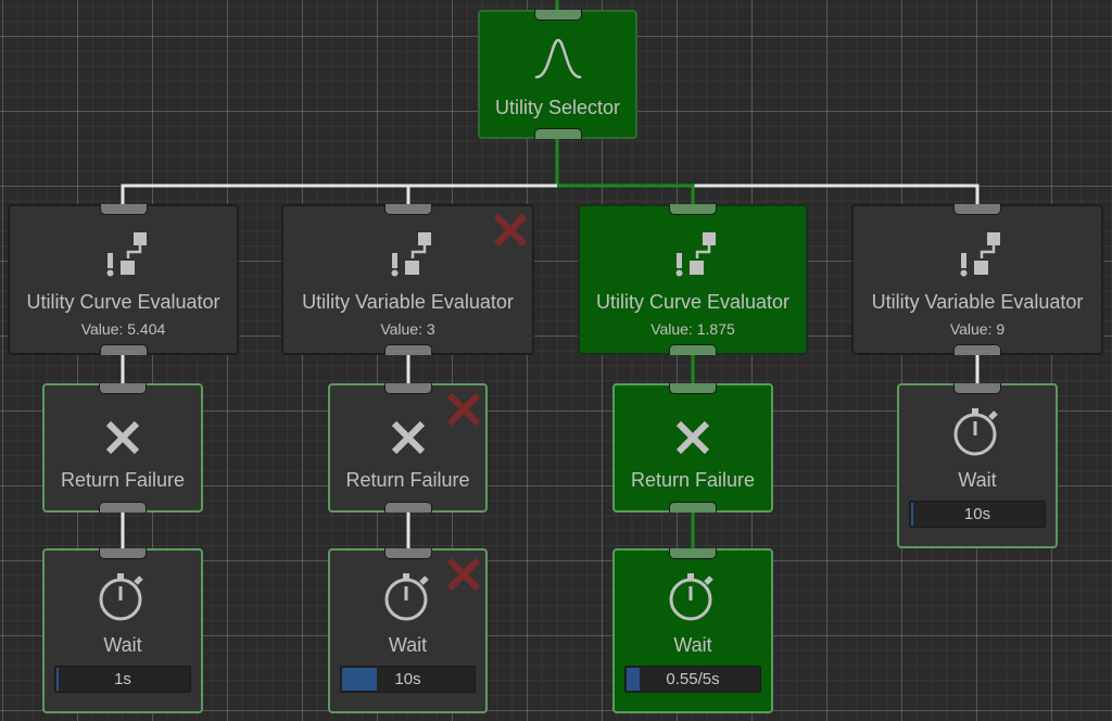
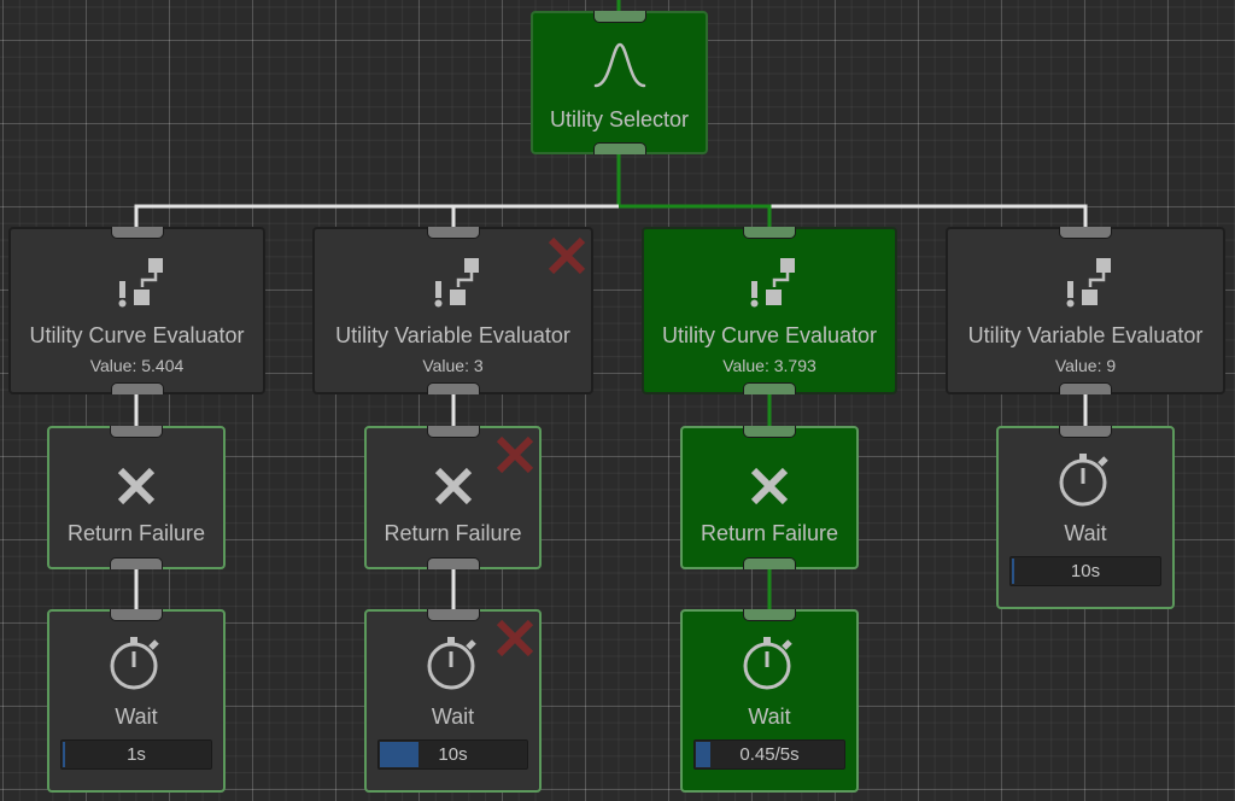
  Utility Selector
  Utility Curve Evaluator
  Value: 5.404
  Utility Variable Evaluator
  Value: 3
  Utility Curve Evaluator
- Value: 1.875
+ Value: 3.793
  Utility Variable Evaluator
  Value: 9
  Return Failure
  Return Failure
  Return Failure
  Wait
  10s
  Wait
  1s
  Wait
  10s
  Wait
- 0.55/5s
+ 0.45/5s
